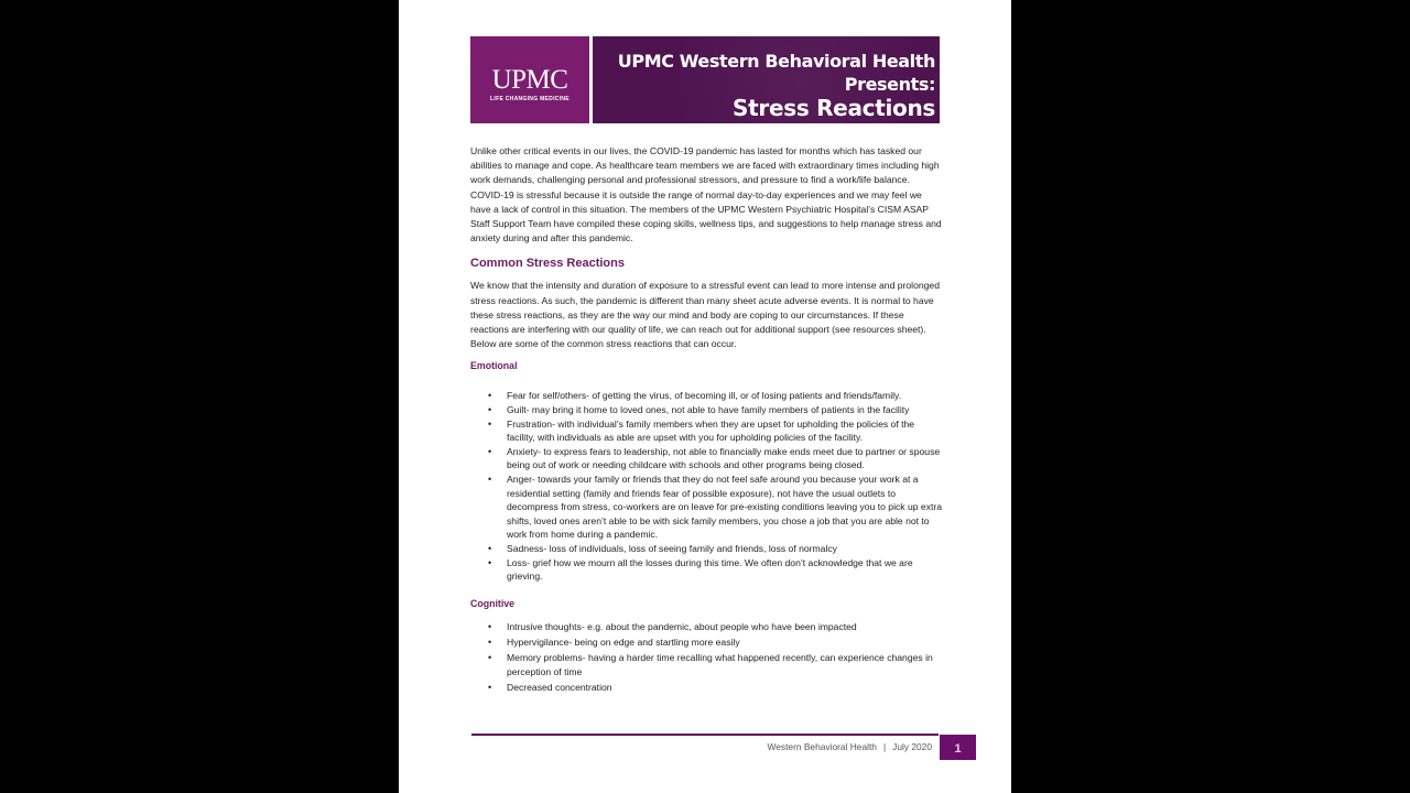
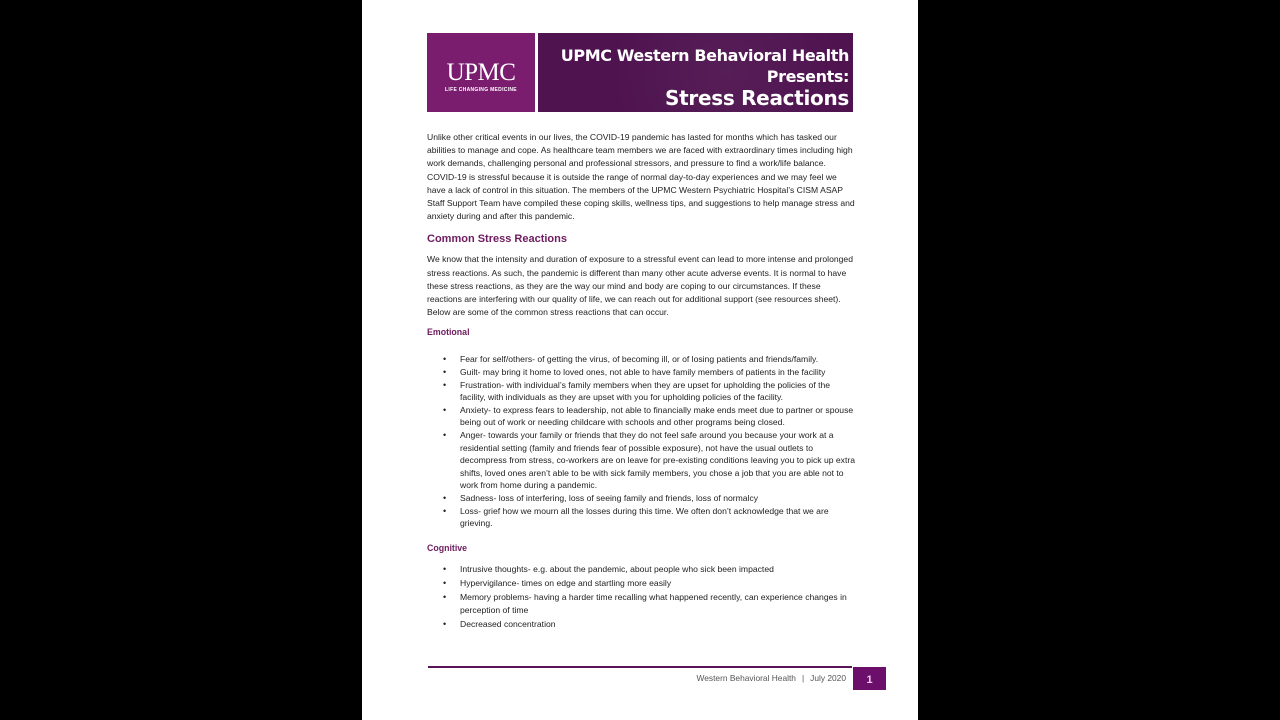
  UPMC
  UPMC Western Behavioral Health
  Presents:
  Stress Reactions
  Unlike other critical events in our lives, the COVID-19 pandemic has lasted for months which has tasked our abilities to manage and cope. As healthcare team members we are faced with extraordinary times including high work demands, challenging personal and professional stressors, and pressure to find a work/life balance. COVID-19 is stressful because it is outside the range of normal day-to-day experiences and we may feel we have a lack of control in this situation. The members of the UPMC Western Psychiatric Hospital’s CISM ASAP Staff Support Team have compiled these coping skills, wellness tips, and suggestions to help manage stress and anxiety during and after this pandemic.
  Common Stress Reactions
- We know that the intensity and duration of exposure to a stressful event can lead to more intense and prolonged stress reactions. As such, the pandemic is different than many sheet acute adverse events. It is normal to have these stress reactions, as they are the way our mind and body are coping to our circumstances. If these reactions are interfering with our quality of life, we can reach out for additional support (see resources sheet). Below are some of the common stress reactions that can occur.
+ We know that the intensity and duration of exposure to a stressful event can lead to more intense and prolonged stress reactions. As such, the pandemic is different than many other acute adverse events. It is normal to have these stress reactions, as they are the way our mind and body are coping to our circumstances. If these reactions are interfering with our quality of life, we can reach out for additional support (see resources sheet). Below are some of the common stress reactions that can occur.
  Emotional
  Fear for self/others- of getting the virus, of becoming ill, or of losing patients and friends/family.
  Guilt- may bring it home to loved ones, not able to have family members of patients in the facility
- Frustration- with individual’s family members when they are upset for upholding the policies of the facility, with individuals as able are upset with you for upholding policies of the facility.
+ Frustration- with individual’s family members when they are upset for upholding the policies of the facility, with individuals as they are upset with you for upholding policies of the facility.
  Anxiety- to express fears to leadership, not able to financially make ends meet due to partner or spouse being out of work or needing childcare with schools and other programs being closed.
  Anger- towards your family or friends that they do not feel safe around you because your work at a residential setting (family and friends fear of possible exposure), not have the usual outlets to decompress from stress, co-workers are on leave for pre-existing conditions leaving you to pick up extra shifts, loved ones aren’t able to be with sick family members, you chose a job that you are able not to work from home during a pandemic.
- Sadness- loss of individuals, loss of seeing family and friends, loss of normalcy
+ Sadness- loss of interfering, loss of seeing family and friends, loss of normalcy
  Loss- grief how we mourn all the losses during this time. We often don’t acknowledge that we are grieving.
  Cognitive
- Intrusive thoughts- e.g. about the pandemic, about people who have been impacted
+ Intrusive thoughts- e.g. about the pandemic, about people who sick been impacted
- Hypervigilance- being on edge and startling more easily
+ Hypervigilance- times on edge and startling more easily
  Memory problems- having a harder time recalling what happened recently, can experience changes in perception of time
  Decreased concentration
  Western Behavioral Health | July 2020
  1
